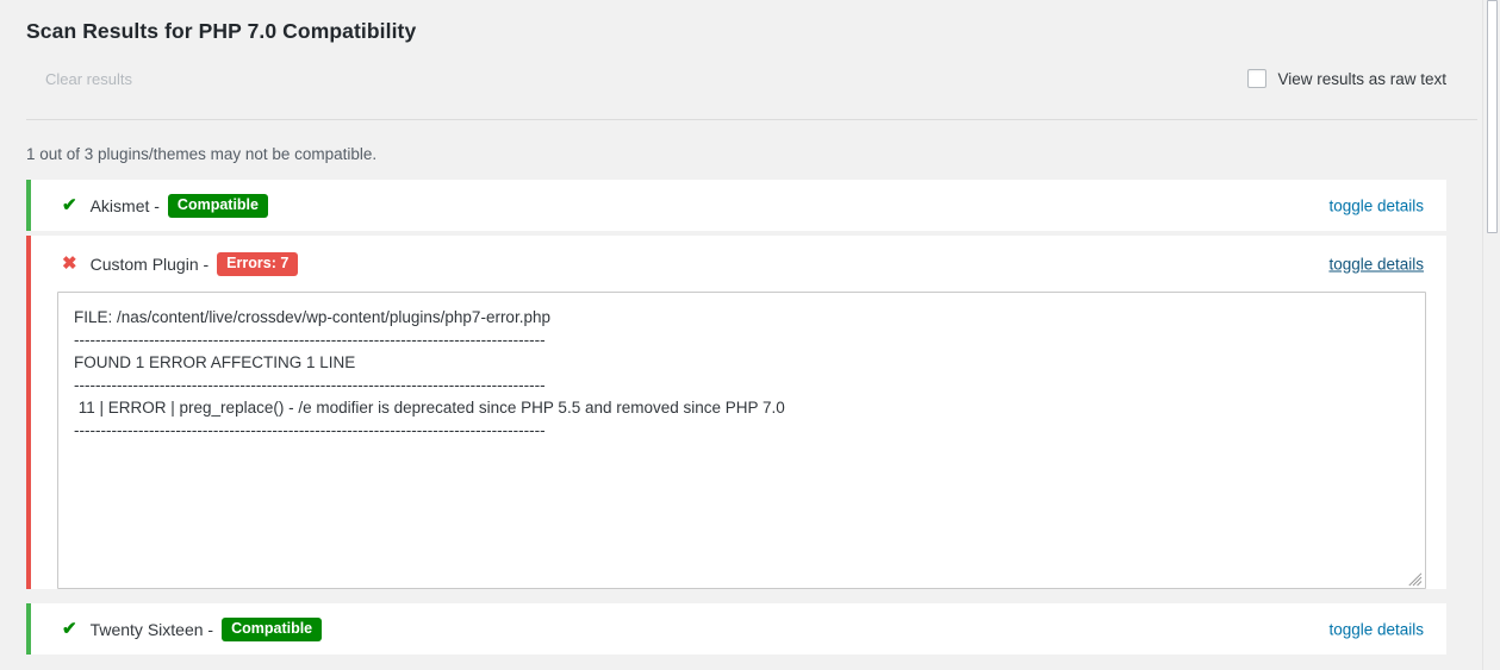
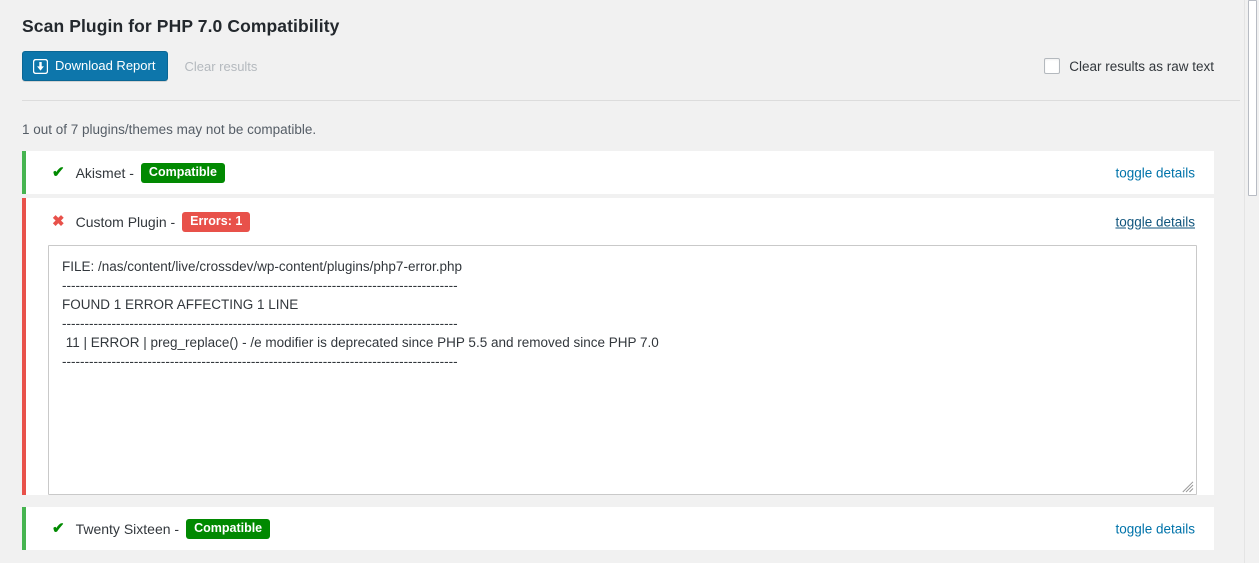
- Scan Results for PHP 7.0 Compatibility
+ Scan Plugin for PHP 7.0 Compatibility
+ Download Report
  Clear results
- View results as raw text
+ Clear results as raw text
- 1 out of 3 plugins/themes may not be compatible.
+ 1 out of 7 plugins/themes may not be compatible.
  ✔
  Akismet -
  Compatible
  toggle details
  ✖
  Custom Plugin -
- Errors: 7
+ Errors: 1
  toggle details
  FILE: /nas/content/live/crossdev/wp-content/plugins/php7-error.php
  ----------------------------------------------------------------------------------------
  FOUND 1 ERROR AFFECTING 1 LINE
  ----------------------------------------------------------------------------------------
  11 | ERROR | preg_replace() - /e modifier is deprecated since PHP 5.5 and removed since PHP 7.0
  ----------------------------------------------------------------------------------------
  ✔
  Twenty Sixteen -
  Compatible
  toggle details
